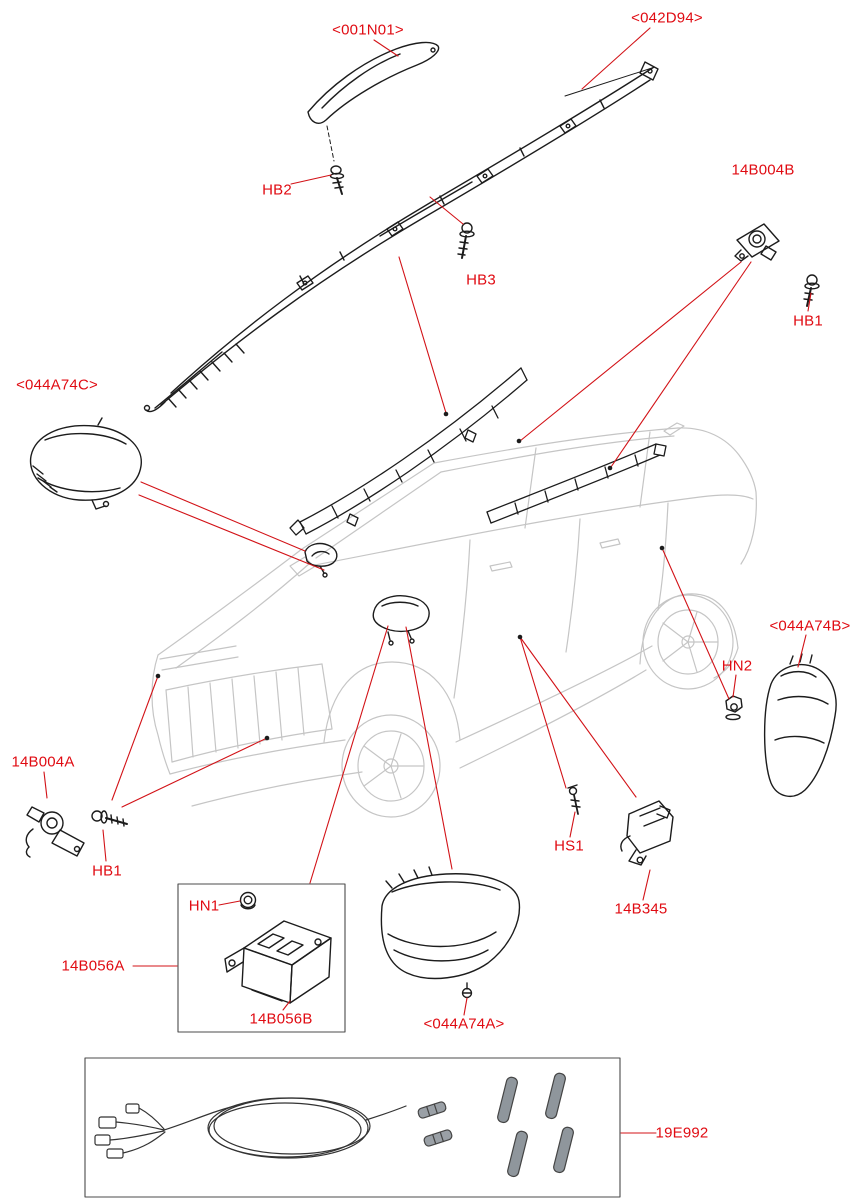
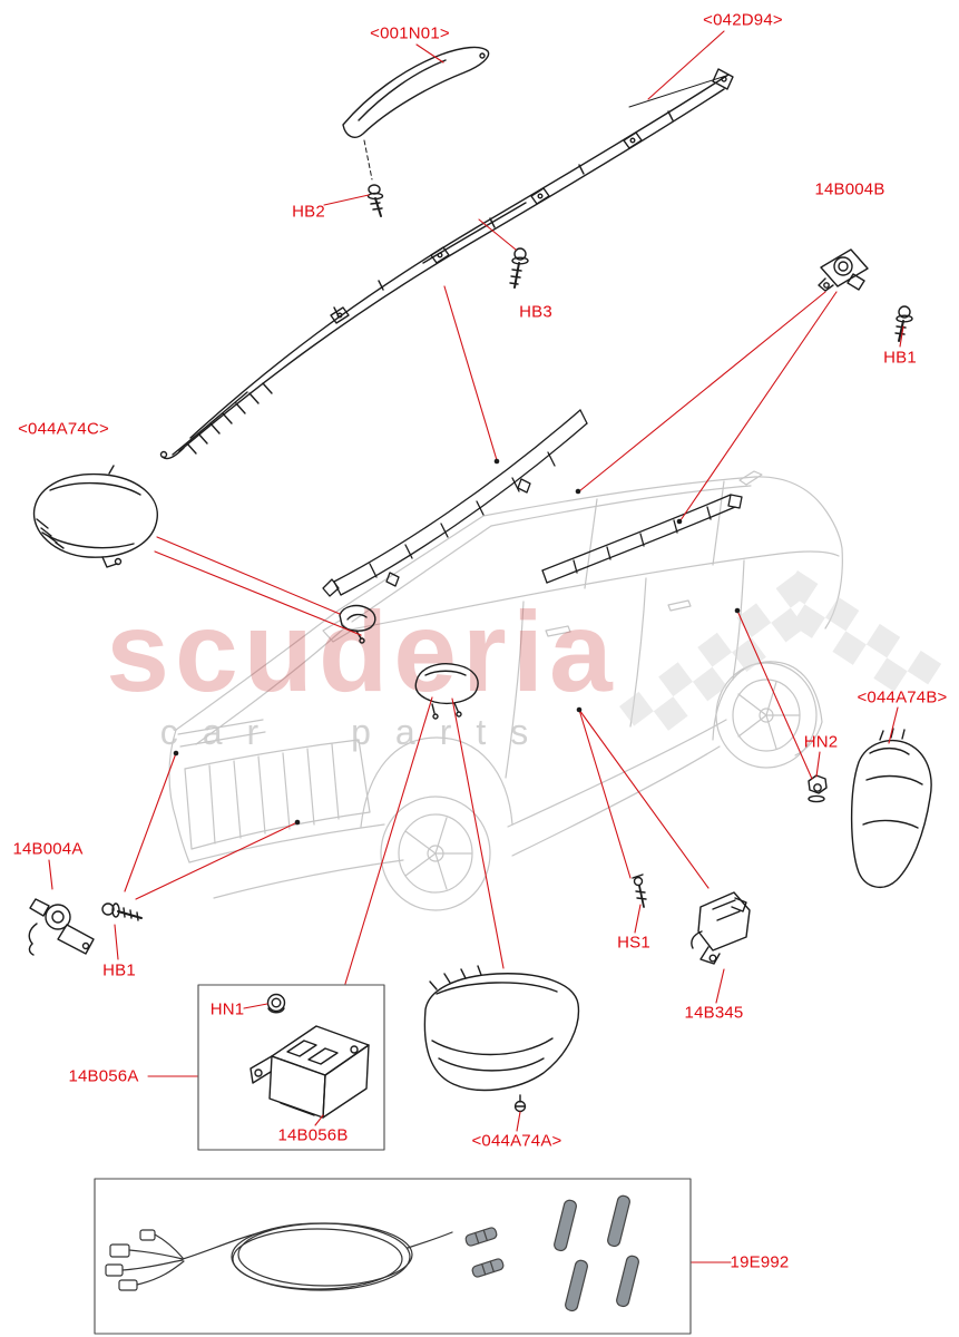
+ scuderia
+ car parts
  <001N01>
  <042D94>
  HB2
  14B004B
  HB3
  HB1
  <044A74C>
  <044A74B>
  HN2
  14B004A
  HB1
  HS1
  14B345
  HN1
  14B056A
  14B056B
  <044A74A>
  19E992
